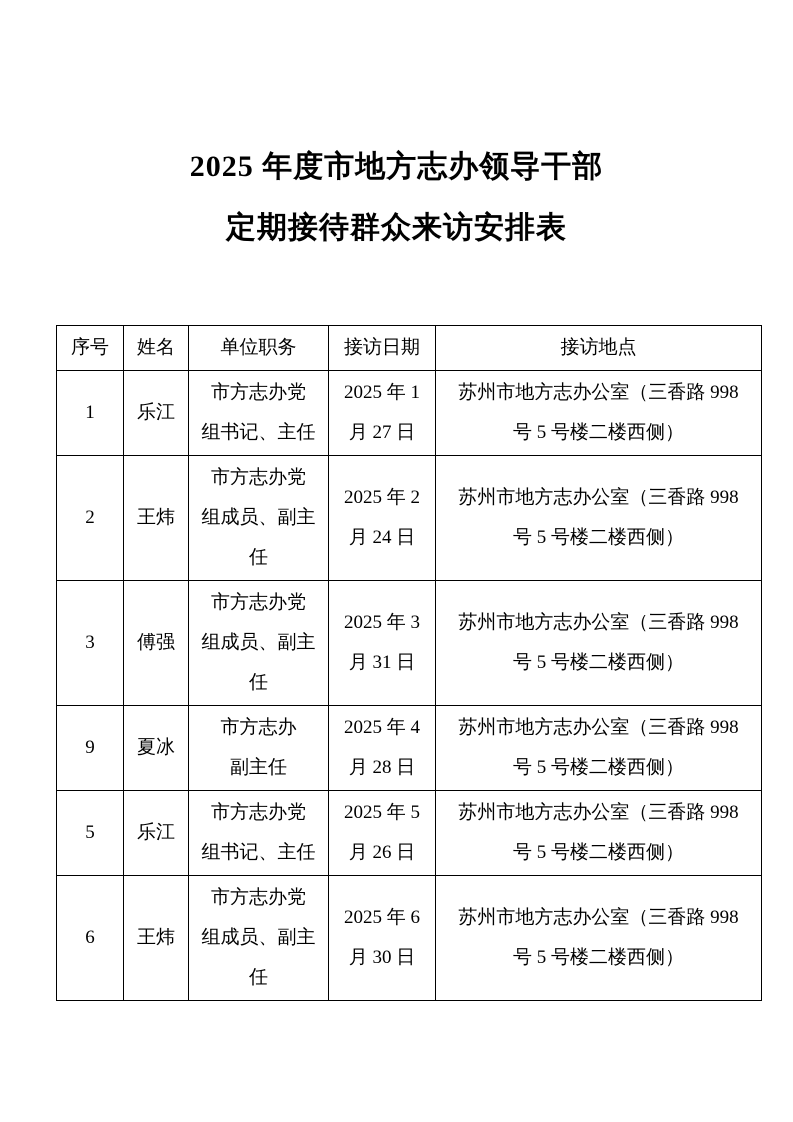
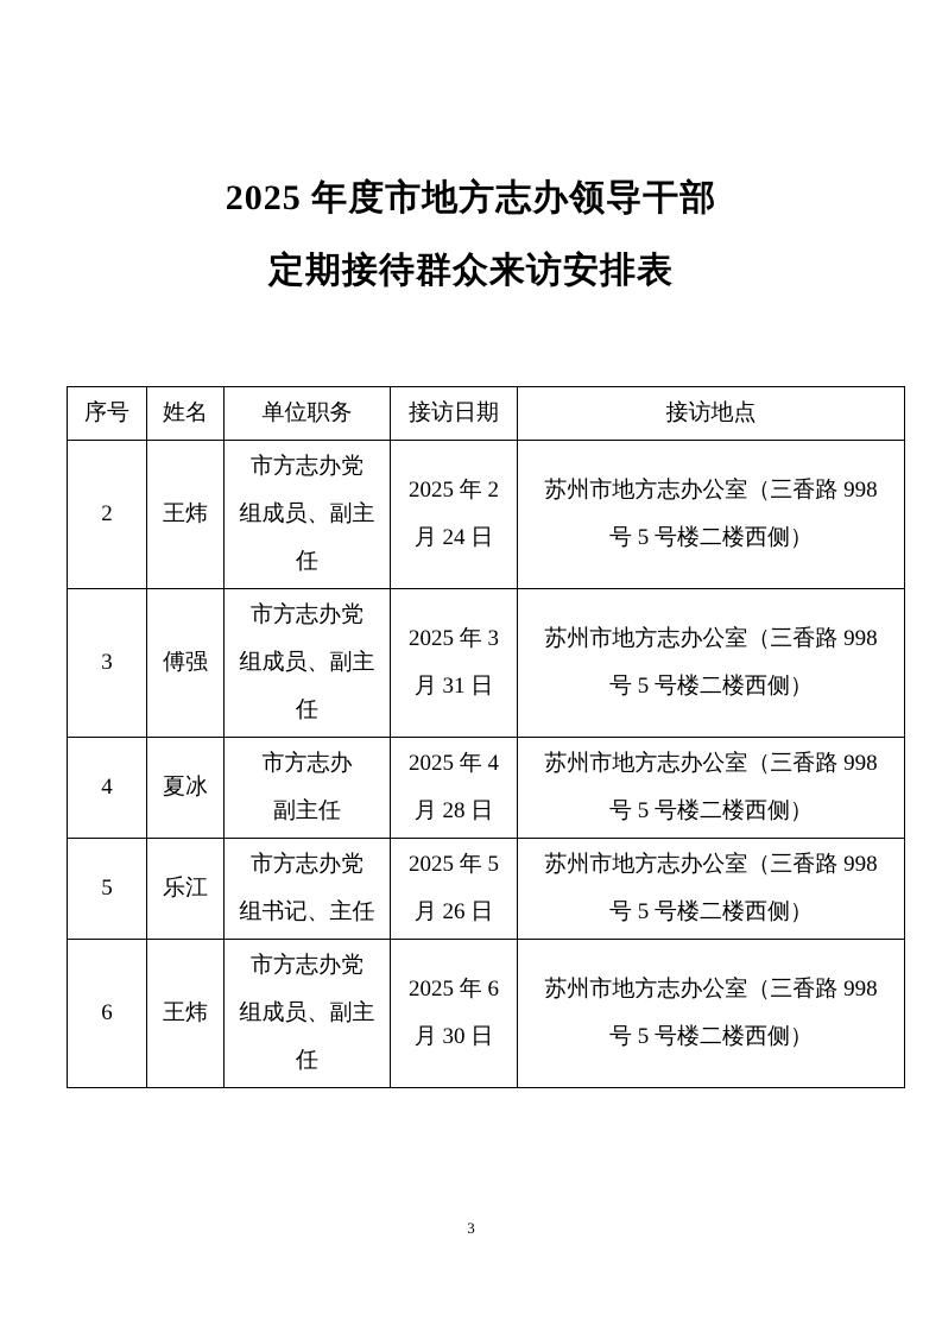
  2025 年度市地方志办领导干部
  定期接待群众来访安排表
  序号	姓名	单位职务	接访日期	接访地点
- 1	乐江	市方志办党 组书记、主任	2025 年 1 月 27 日	苏州市地方志办公室（三香路 998 号 5 号楼二楼西侧）
  2	王炜	市方志办党 组成员、副主 任	2025 年 2 月 24 日	苏州市地方志办公室（三香路 998 号 5 号楼二楼西侧）
  3	傅强	市方志办党 组成员、副主 任	2025 年 3 月 31 日	苏州市地方志办公室（三香路 998 号 5 号楼二楼西侧）
- 9	夏冰	市方志办 副主任	2025 年 4 月 28 日	苏州市地方志办公室（三香路 998 号 5 号楼二楼西侧）
+ 4	夏冰	市方志办 副主任	2025 年 4 月 28 日	苏州市地方志办公室（三香路 998 号 5 号楼二楼西侧）
  5	乐江	市方志办党 组书记、主任	2025 年 5 月 26 日	苏州市地方志办公室（三香路 998 号 5 号楼二楼西侧）
  6	王炜	市方志办党 组成员、副主 任	2025 年 6 月 30 日	苏州市地方志办公室（三香路 998 号 5 号楼二楼西侧）
+ 3
